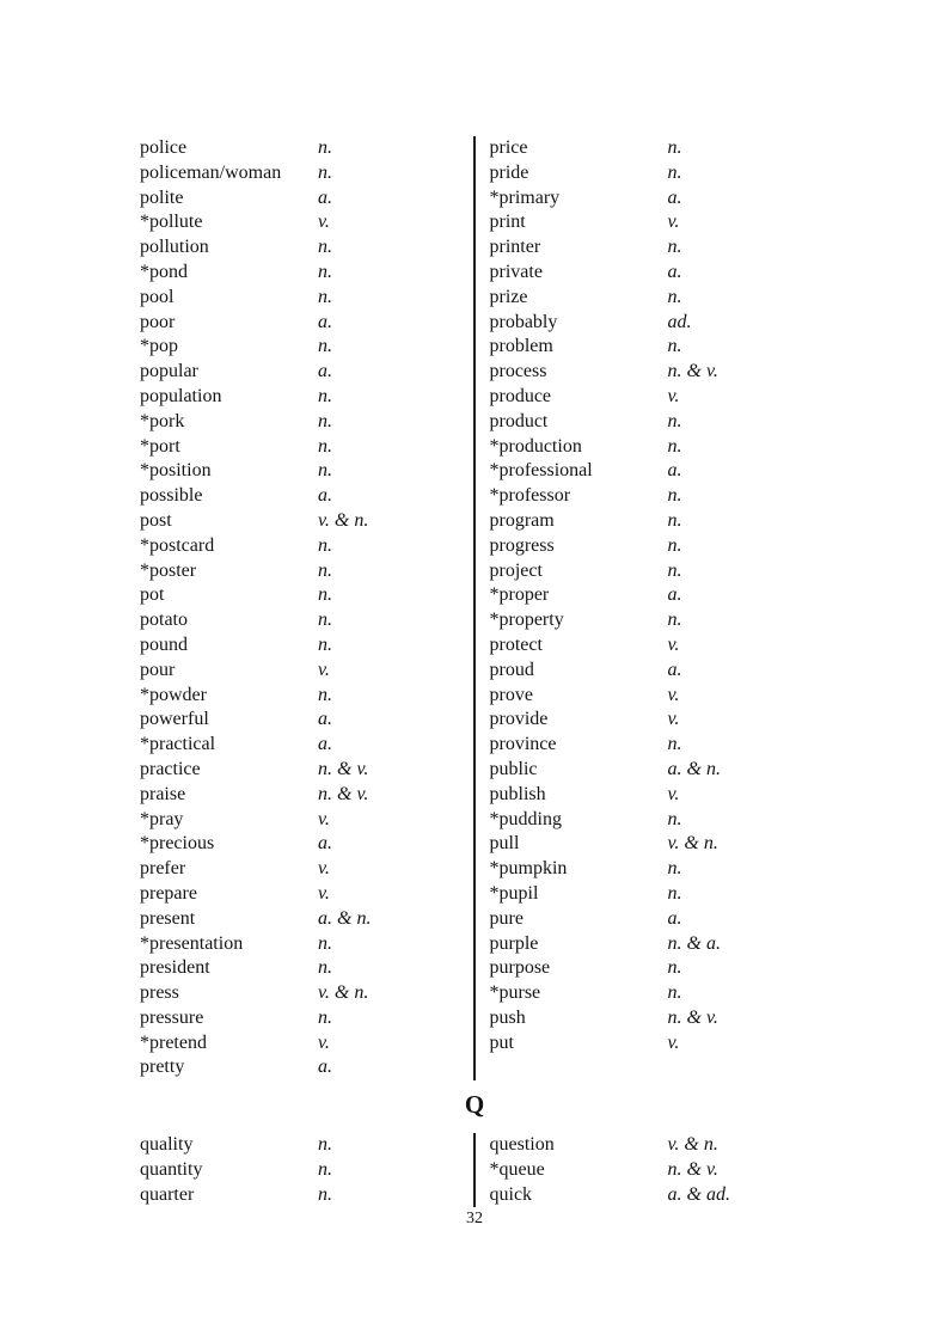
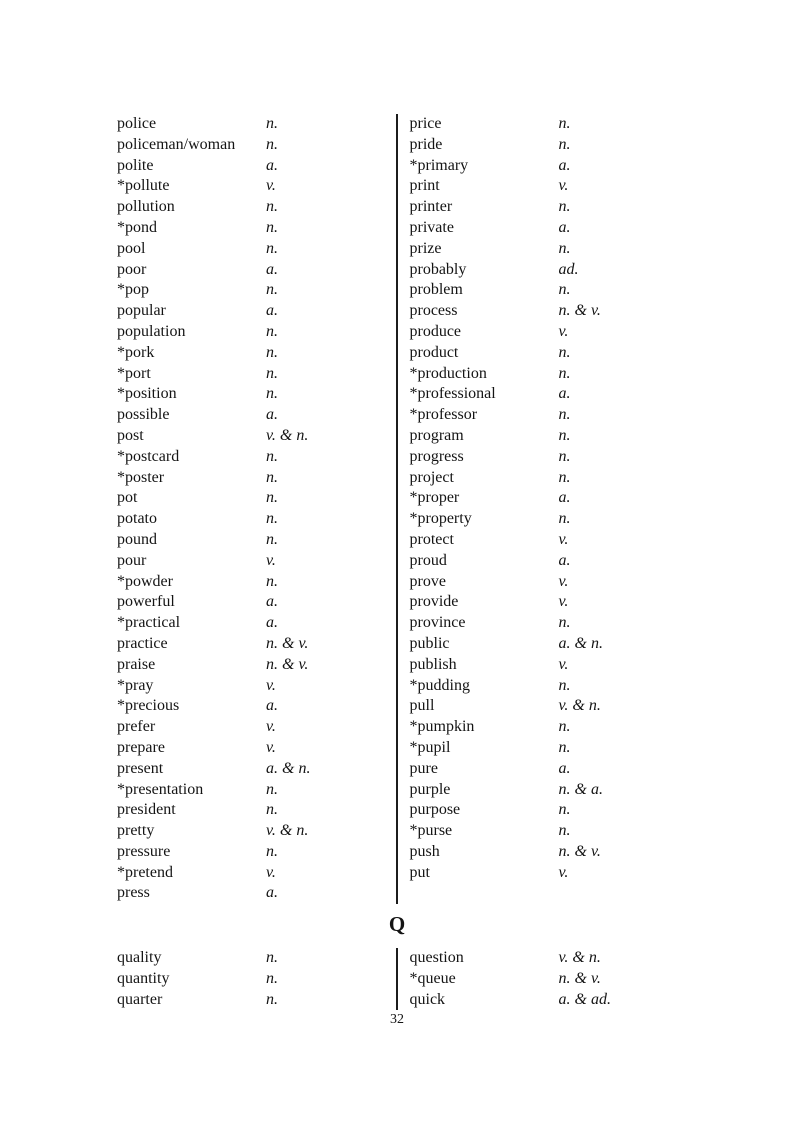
  police
  n.
  policeman/woman
  n.
  polite
  a.
  *pollute
  v.
  pollution
  n.
  *pond
  n.
  pool
  n.
  poor
  a.
  *pop
  n.
  popular
  a.
  population
  n.
  *pork
  n.
  *port
  n.
  *position
  n.
  possible
  a.
  post
  v. & n.
  *postcard
  n.
  *poster
  n.
  pot
  n.
  potato
  n.
  pound
  n.
  pour
  v.
  *powder
  n.
  powerful
  a.
  *practical
  a.
  practice
  n. & v.
  praise
  n. & v.
  *pray
  v.
  *precious
  a.
  prefer
  v.
  prepare
  v.
  present
  a. & n.
  *presentation
  n.
  president
  n.
- press
+ pretty
  v. & n.
  pressure
  n.
  *pretend
  v.
- pretty
+ press
  a.
  price
  n.
  pride
  n.
  *primary
  a.
  print
  v.
  printer
  n.
  private
  a.
  prize
  n.
  probably
  ad.
  problem
  n.
  process
  n. & v.
  produce
  v.
  product
  n.
  *production
  n.
  *professional
  a.
  *professor
  n.
  program
  n.
  progress
  n.
  project
  n.
  *proper
  a.
  *property
  n.
  protect
  v.
  proud
  a.
  prove
  v.
  provide
  v.
  province
  n.
  public
  a. & n.
  publish
  v.
  *pudding
  n.
  pull
  v. & n.
  *pumpkin
  n.
  *pupil
  n.
  pure
  a.
  purple
  n. & a.
  purpose
  n.
  *purse
  n.
  push
  n. & v.
  put
  v.
  Q
  quality
  n.
  quantity
  n.
  quarter
  n.
  question
  v. & n.
  *queue
  n. & v.
  quick
  a. & ad.
  32
